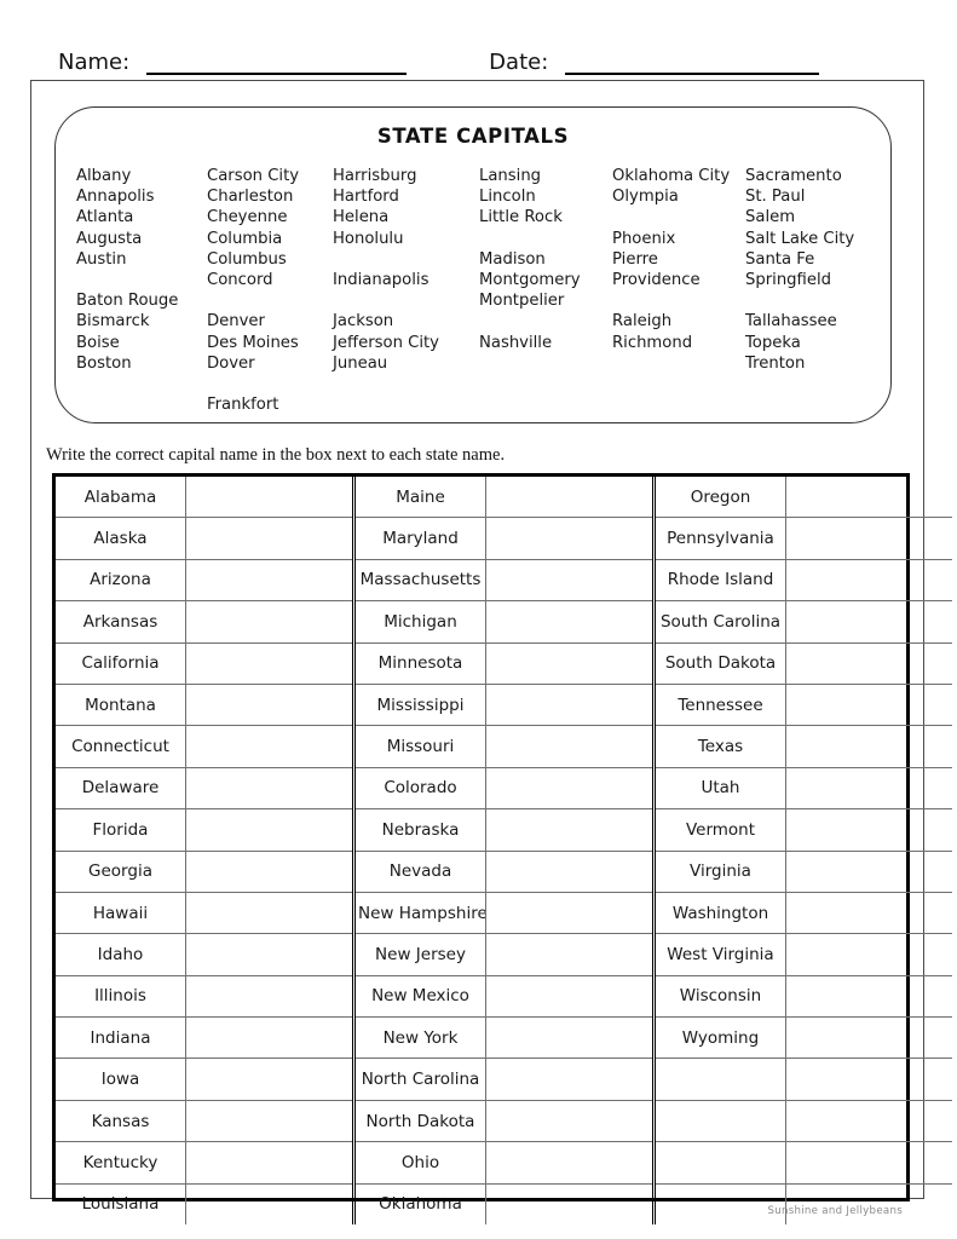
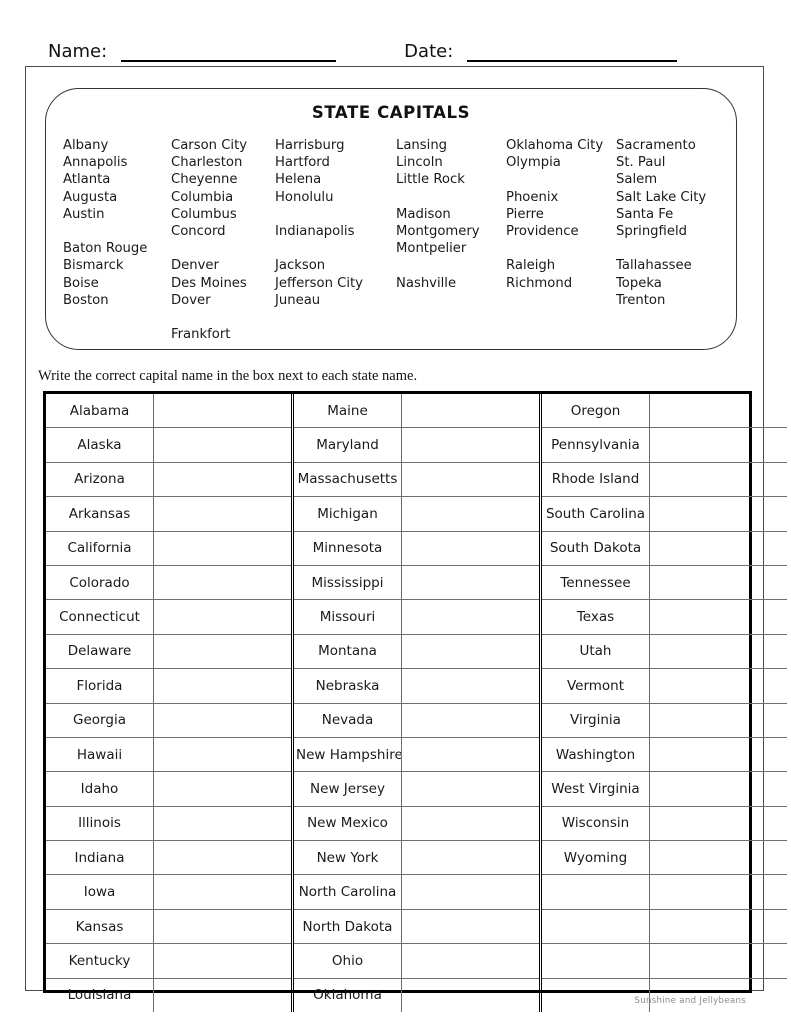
  Name:
  Date:
  STATE CAPITALS
  Albany
  Annapolis
  Atlanta
  Augusta
  Austin
  Baton Rouge
  Bismarck
  Boise
  Boston
  Carson City
  Charleston
  Cheyenne
  Columbia
  Columbus
  Concord
  Denver
  Des Moines
  Dover
  Frankfort
  Harrisburg
  Hartford
  Helena
  Honolulu
  Indianapolis
  Jackson
  Jefferson City
  Juneau
  Lansing
  Lincoln
  Little Rock
  Madison
  Montgomery
  Montpelier
  Nashville
  Oklahoma City
  Olympia
  Phoenix
  Pierre
  Providence
  Raleigh
  Richmond
  Sacramento
  St. Paul
  Salem
  Salt Lake City
  Santa Fe
  Springfield
  Tallahassee
  Topeka
  Trenton
  Write the correct capital name in the box next to each state name.
  Alabama		Maine		Oregon
  Alaska		Maryland		Pennsylvania
  Arizona		Massachusetts		Rhode Island
  Arkansas		Michigan		South Carolina
  California		Minnesota		South Dakota
- Montana		Mississippi		Tennessee
+ Colorado		Mississippi		Tennessee
  Connecticut		Missouri		Texas
- Delaware		Colorado		Utah
+ Delaware		Montana		Utah
  Florida		Nebraska		Vermont
  Georgia		Nevada		Virginia
  Hawaii		New Hampshire		Washington
  Idaho		New Jersey		West Virginia
  Illinois		New Mexico		Wisconsin
  Indiana		New York		Wyoming
  Iowa		North Carolina
  Kansas		North Dakota
  Kentucky		Ohio
  Louisiana		Oklahoma
  Sunshine and Jellybeans
